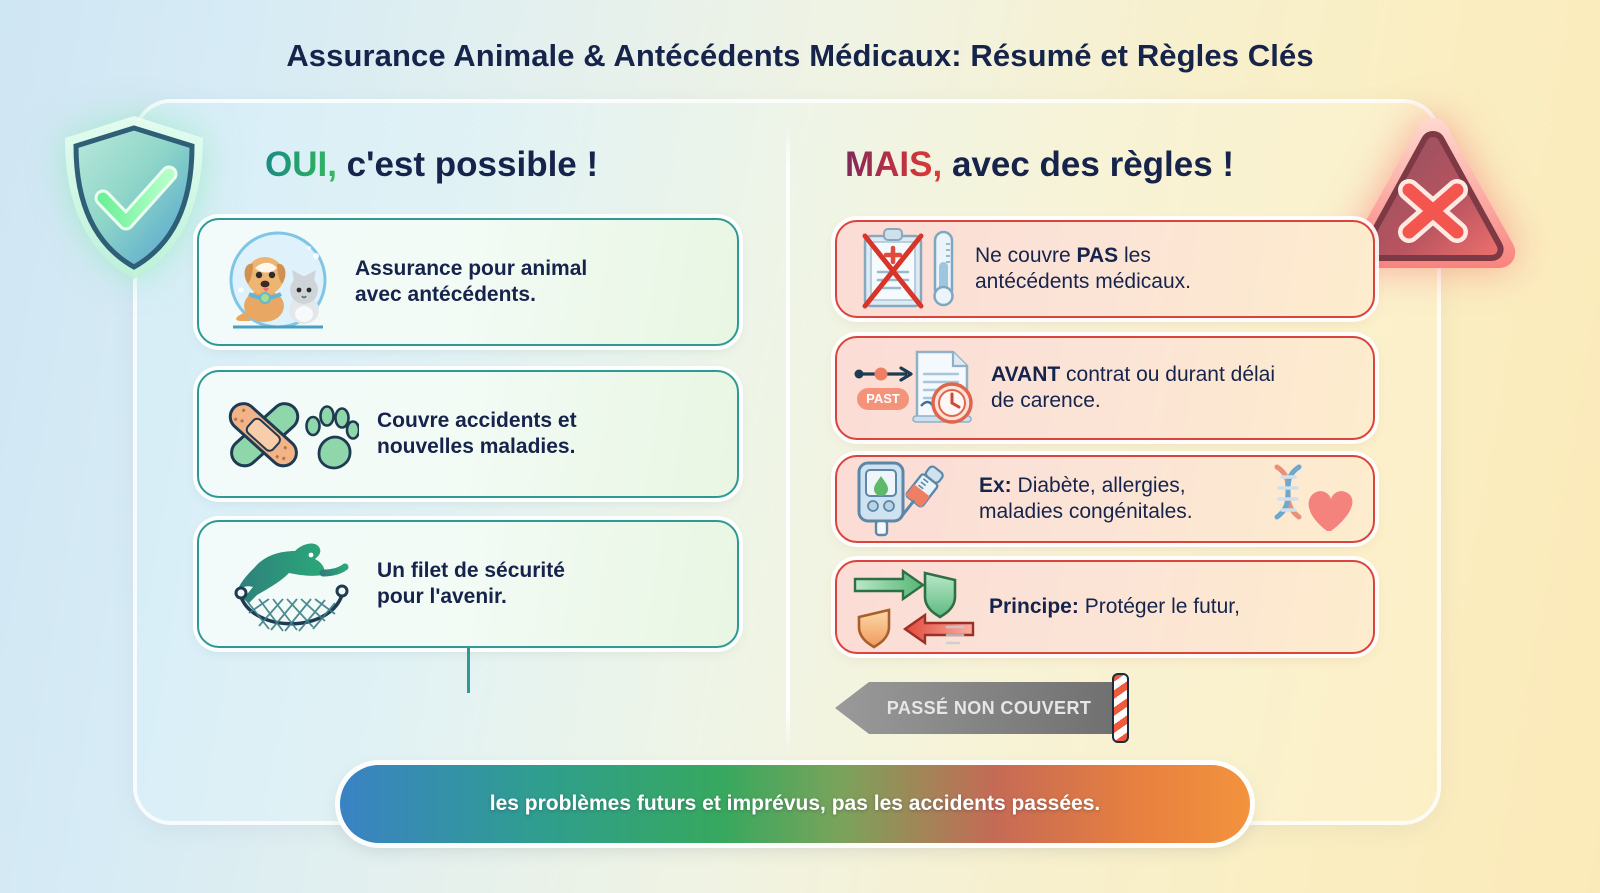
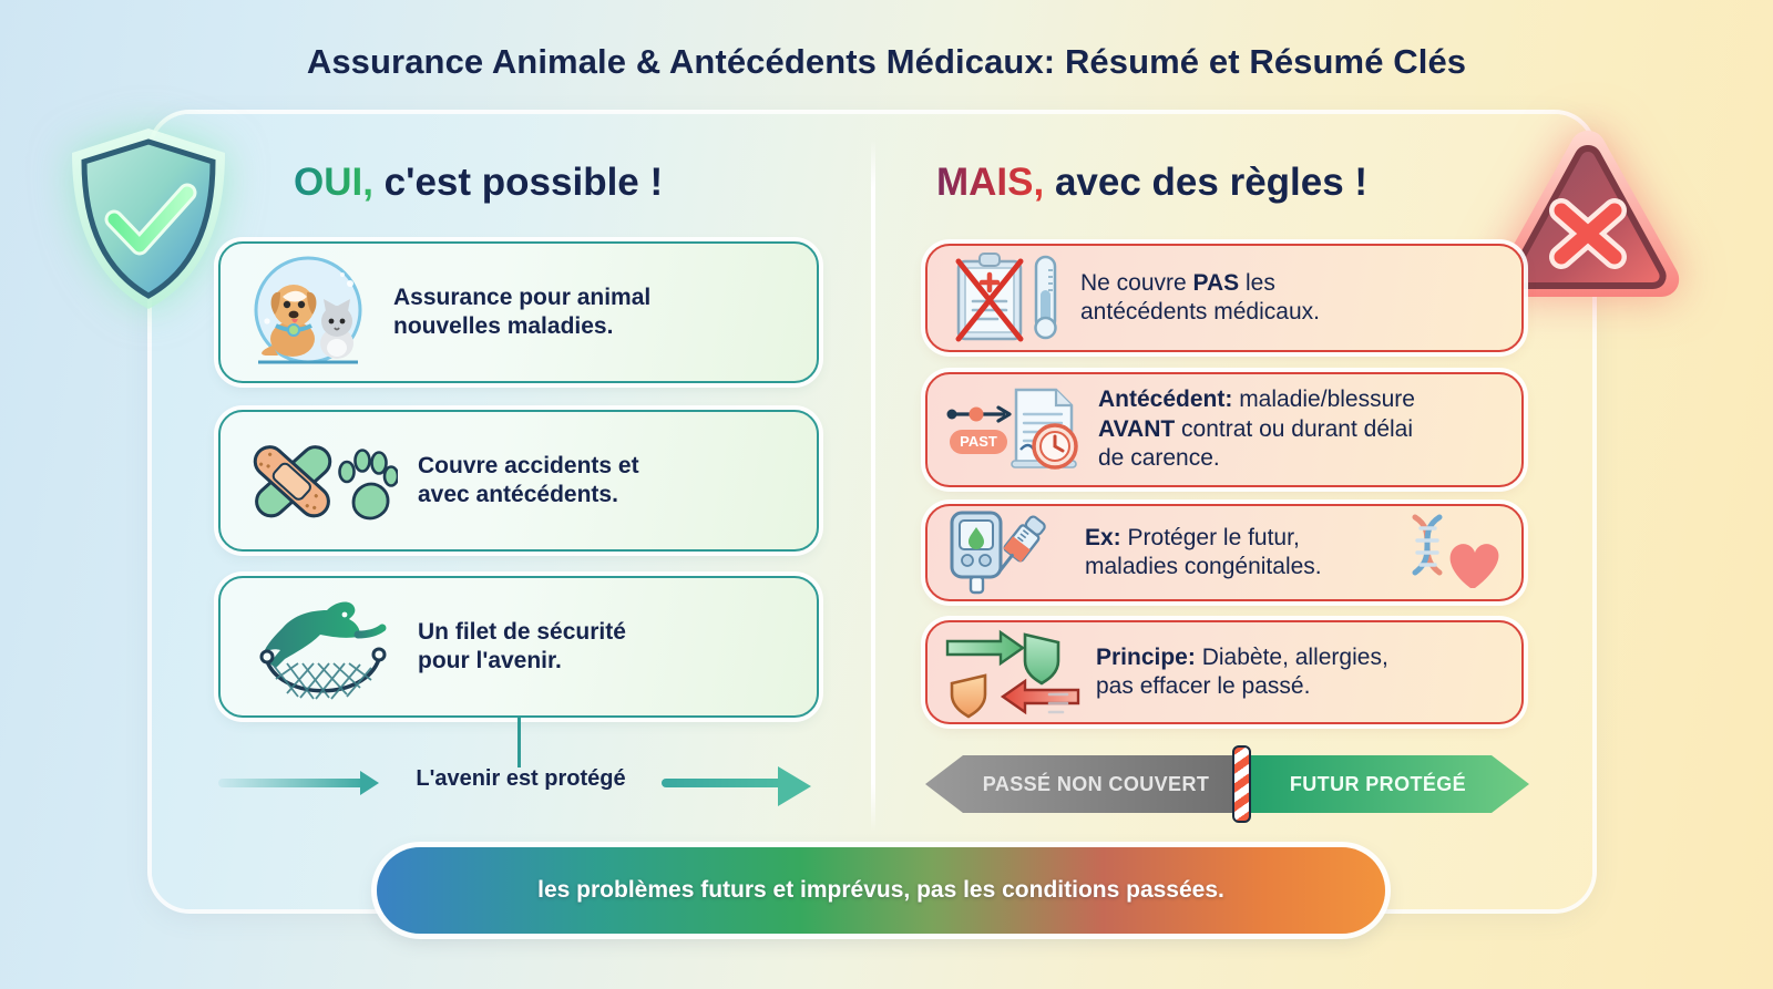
- Assurance Animale & Antécédents Médicaux: Résumé et Règles Clés
+ Assurance Animale & Antécédents Médicaux: Résumé et Résumé Clés
  OUI, c'est possible !
  Assurance pour animal
- avec antécédents.
+ nouvelles maladies.
  Couvre accidents et
- nouvelles maladies.
+ avec antécédents.
  Un filet de sécurité
  pour l'avenir.
+ L'avenir est protégé
  MAIS, avec des règles !
  Ne couvre PAS les
  antécédents médicaux.
  PAST
+ Antécédent: maladie/blessure
  AVANT contrat ou durant délai
  de carence.
- Ex: Diabète, allergies,
+ Ex: Protéger le futur,
  maladies congénitales.
- Principe: Protéger le futur,
+ Principe: Diabète, allergies,
+ pas effacer le passé.
  PASSÉ NON COUVERT
+ FUTUR PROTÉGÉ
- les problèmes futurs et imprévus, pas les accidents passées.
+ les problèmes futurs et imprévus, pas les conditions passées.
